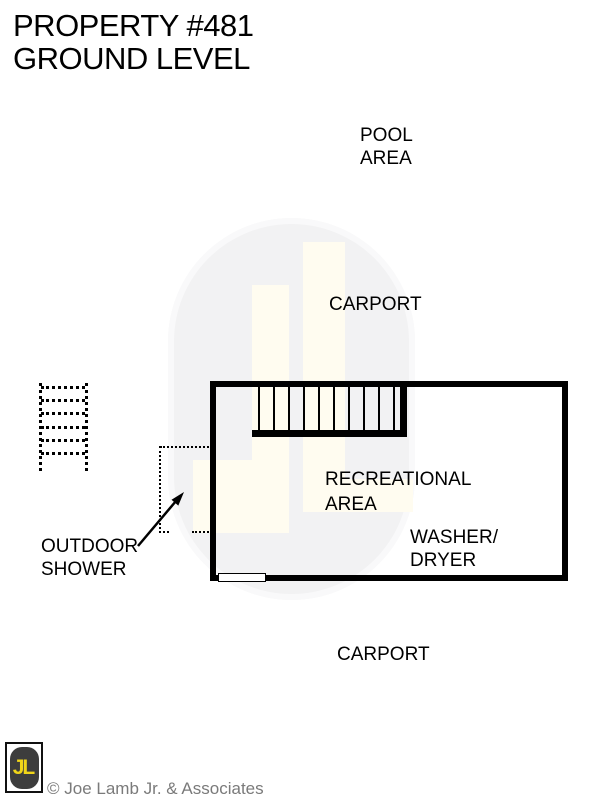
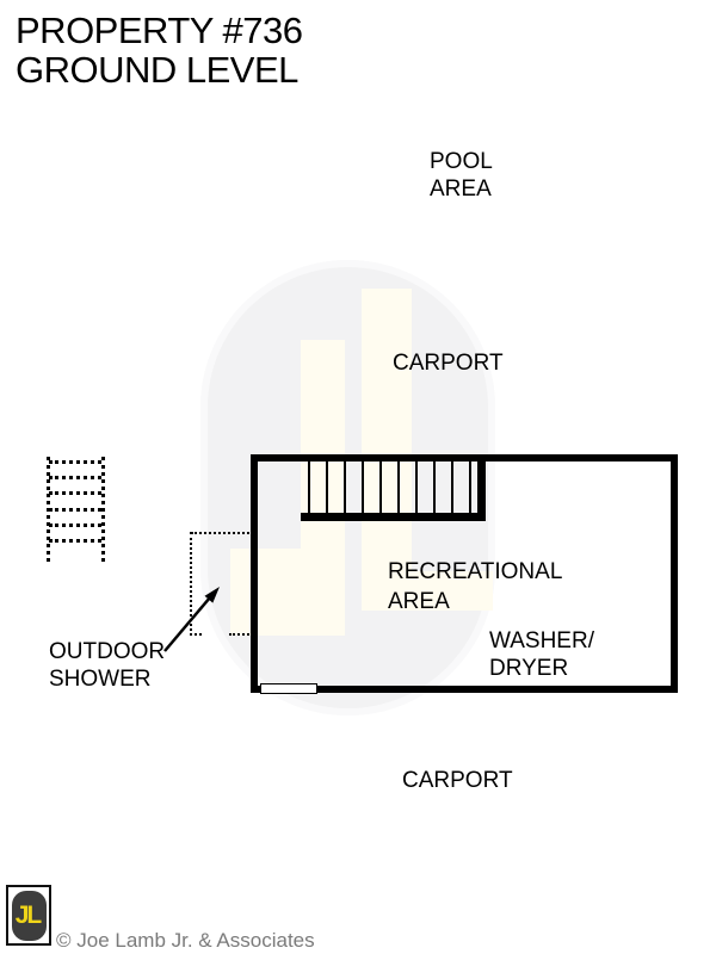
- PROPERTY #481
+ PROPERTY #736
  GROUND LEVEL
  POOL
  AREA
  CARPORT
  RECREATIONAL
  AREA
  WASHER/
  DRYER
  OUTDOOR
  SHOWER
  CARPORT
  JL
  © Joe Lamb Jr. & Associates
